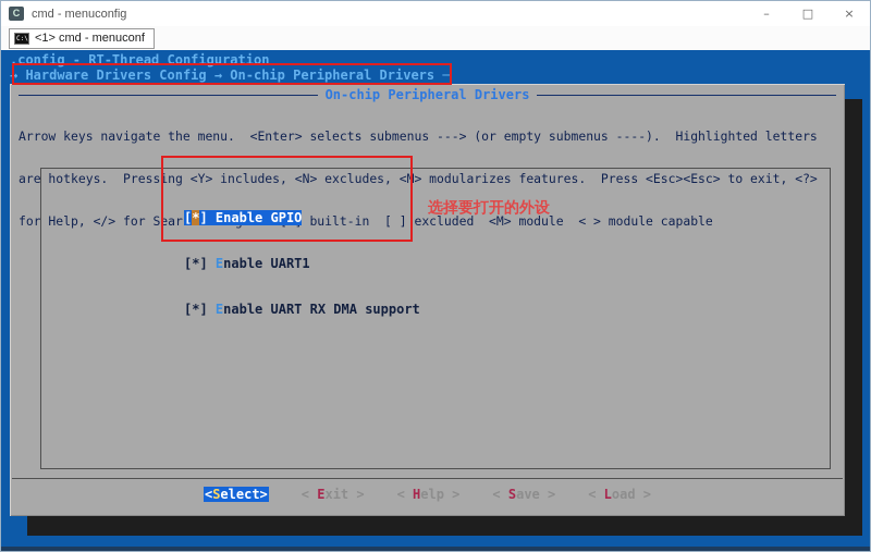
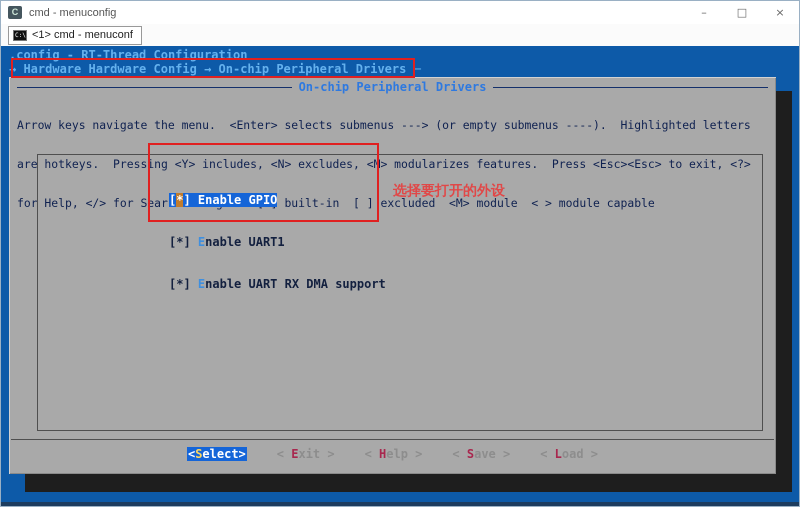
  C
  cmd - menuconfig
  –
  □
  ×
  <1> cmd - menuconf
  .config - RT-Thread Configuration
- → Hardware Drivers Config → On-chip Peripheral Drivers ─
+ → Hardware Hardware Config → On-chip Peripheral Drivers ─
  On-chip Peripheral Drivers
  Arrow keys navigate the menu. <Enter> selects submenus ---> (or empty submenus ----). Highlighted letters
  are hotkeys. Pressing <Y> includes, <N> excludes, <M> modularizes features. Press <Esc><Esc> to exit, <?>
  for Help, </> for Sear built-in [ ] excluded <M> module < > module capable
  [*] Enable GPIO
  [*] Enable UART1
  [*] Enable UART RX DMA support
  <Select>
  < Exit >
  < Help >
  < Save >
  < Load >
  选择要打开的外设
